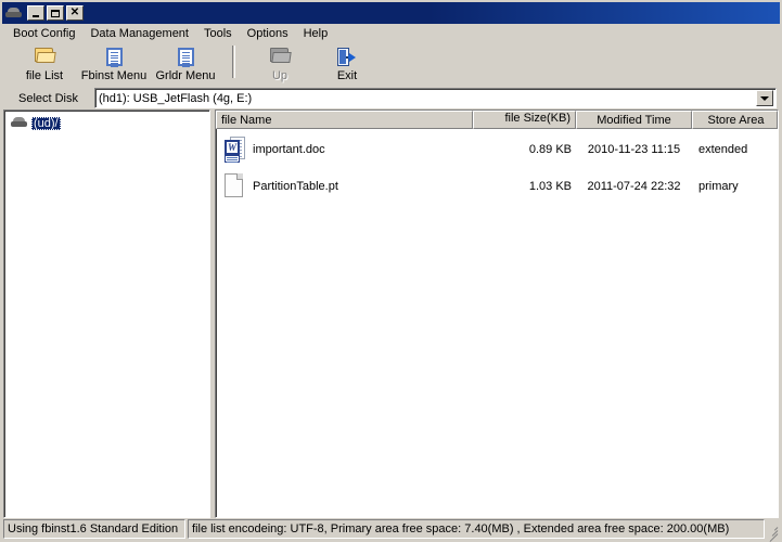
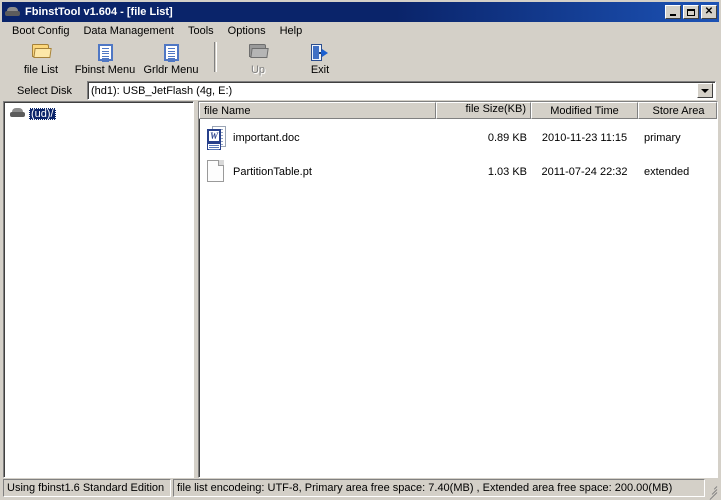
+ FbinstTool v1.604 - [file List]
  ✕
  Boot Config
  Data Management
  Tools
  Options
  Help
  file List
  Fbinst Menu
  Grldr Menu
  Up
  Exit
  Select Disk
  (hd1): USB_JetFlash (4g, E:)
  (ud)/
  file Name
  file Size(KB)
  Modified Time
  Store Area
  W
  important.doc
  0.89 KB
  2010-11-23 11:15
- extended
+ primary
  PartitionTable.pt
  1.03 KB
  2011-07-24 22:32
- primary
+ extended
  Using fbinst1.6 Standard Edition
  file list encodeing: UTF-8, Primary area free space: 7.40(MB) , Extended area free space: 200.00(MB)
